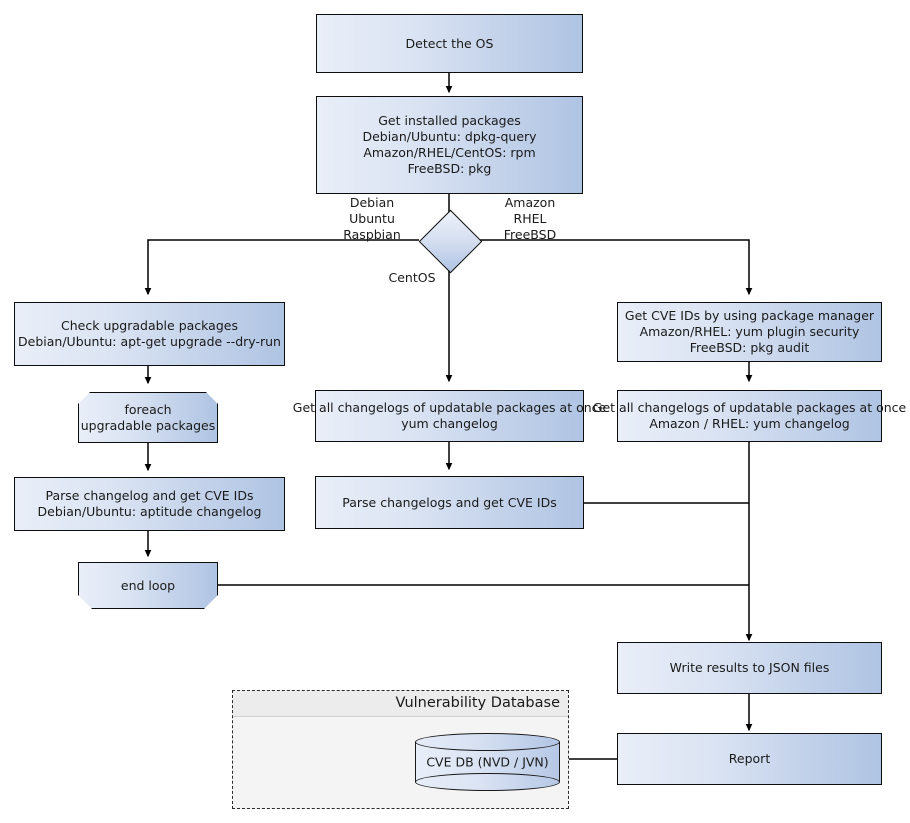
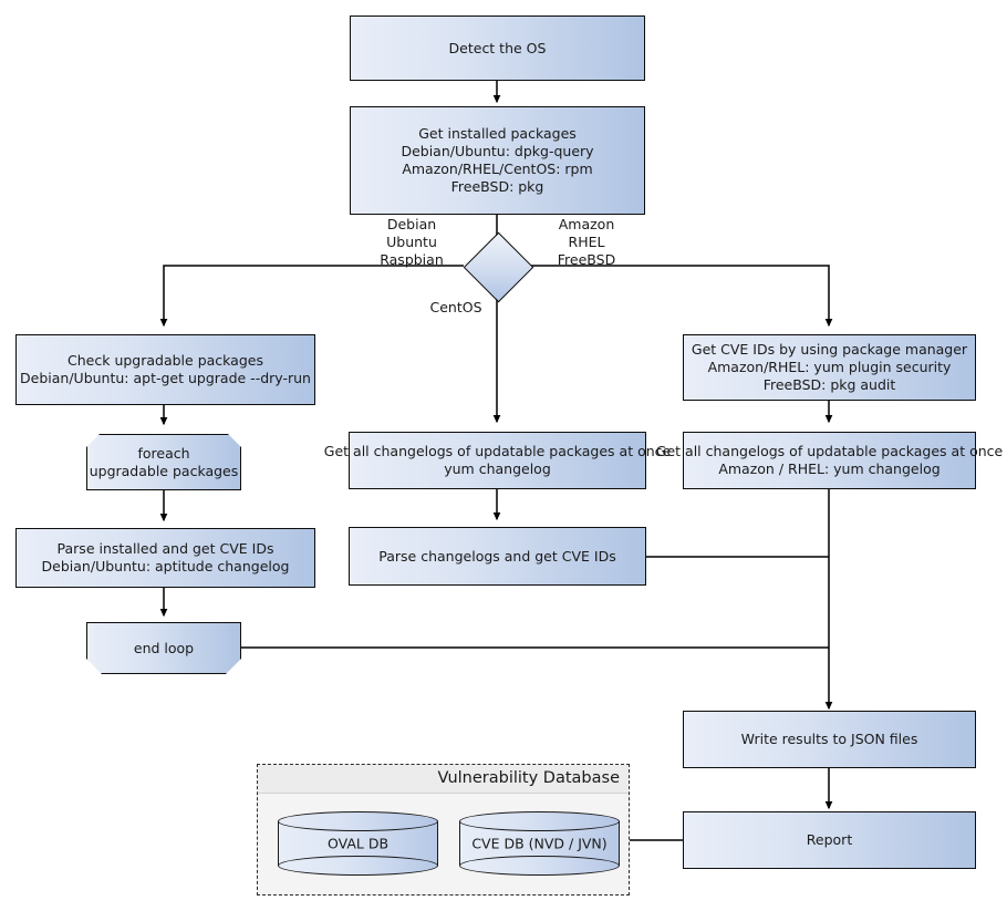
  Detect the OS
  Get installed packages
  Debian/Ubuntu: dpkg-query
  Amazon/RHEL/CentOS: rpm
  FreeBSD: pkg
  Debian
  Ubuntu
  Raspbian
  Amazon
  RHEL
  FreeBSD
  CentOS
  Check upgradable packages
  Debian/Ubuntu: apt-get upgrade --dry-run
  foreach
  upgradable packages
- Parse changelog and get CVE IDs
+ Parse installed and get CVE IDs
  Debian/Ubuntu: aptitude changelog
  end loop
  Get all changelogs of updatable packages at once
  yum changelog
  Parse changelogs and get CVE IDs
  Get CVE IDs by using package manager
  Amazon/RHEL: yum plugin security
  FreeBSD: pkg audit
  Get all changelogs of updatable packages at once
  Amazon / RHEL: yum changelog
  Write results to JSON files
  Report
  Vulnerability Database
+ OVAL DB
  CVE DB (NVD / JVN)
